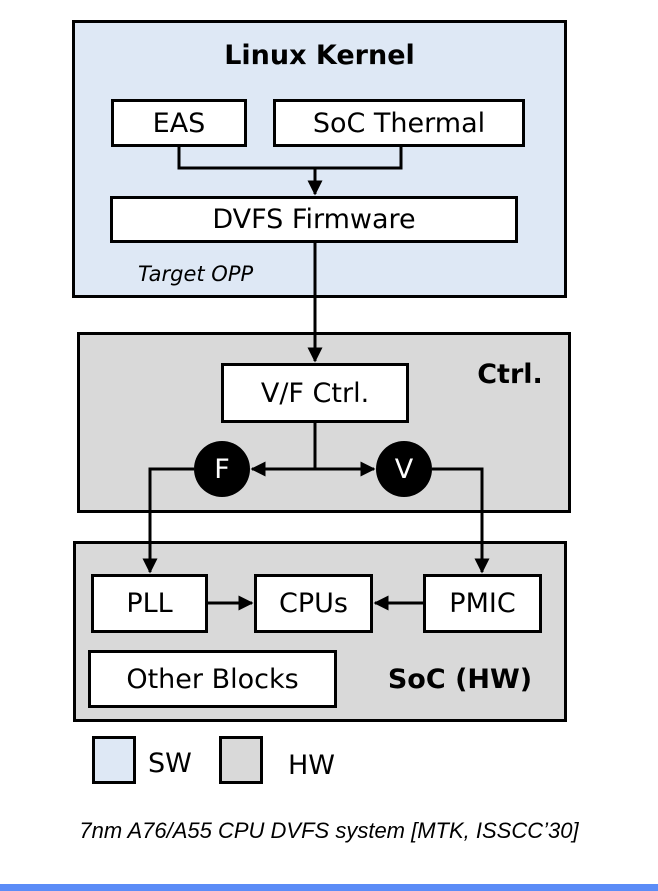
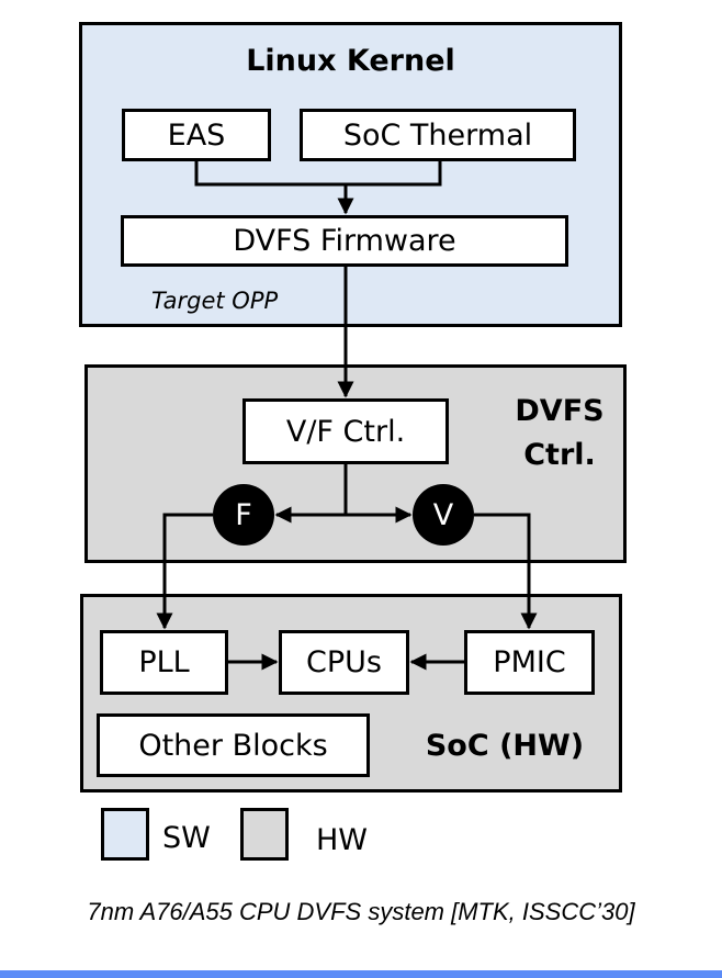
  Linux Kernel
  EAS
  SoC Thermal
  DVFS Firmware
  Target OPP
+ DVFS
  Ctrl.
  V/F Ctrl.
  PLL
  CPUs
  PMIC
  Other Blocks
  SoC (HW)
  F
  V
  SW
  HW
  7nm A76/A55 CPU DVFS system [MTK, ISSCC’30]
